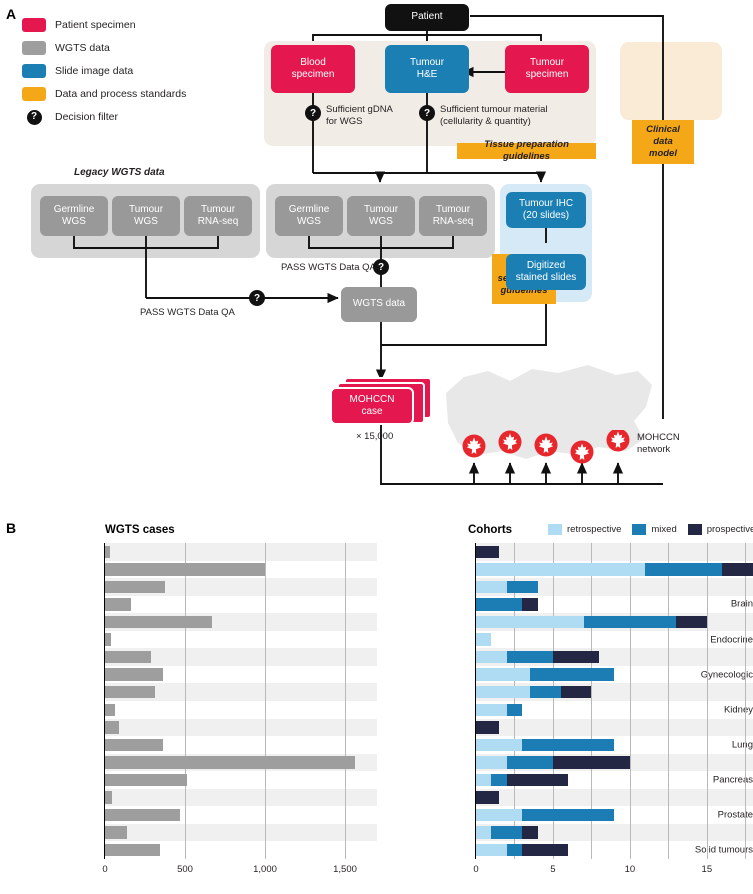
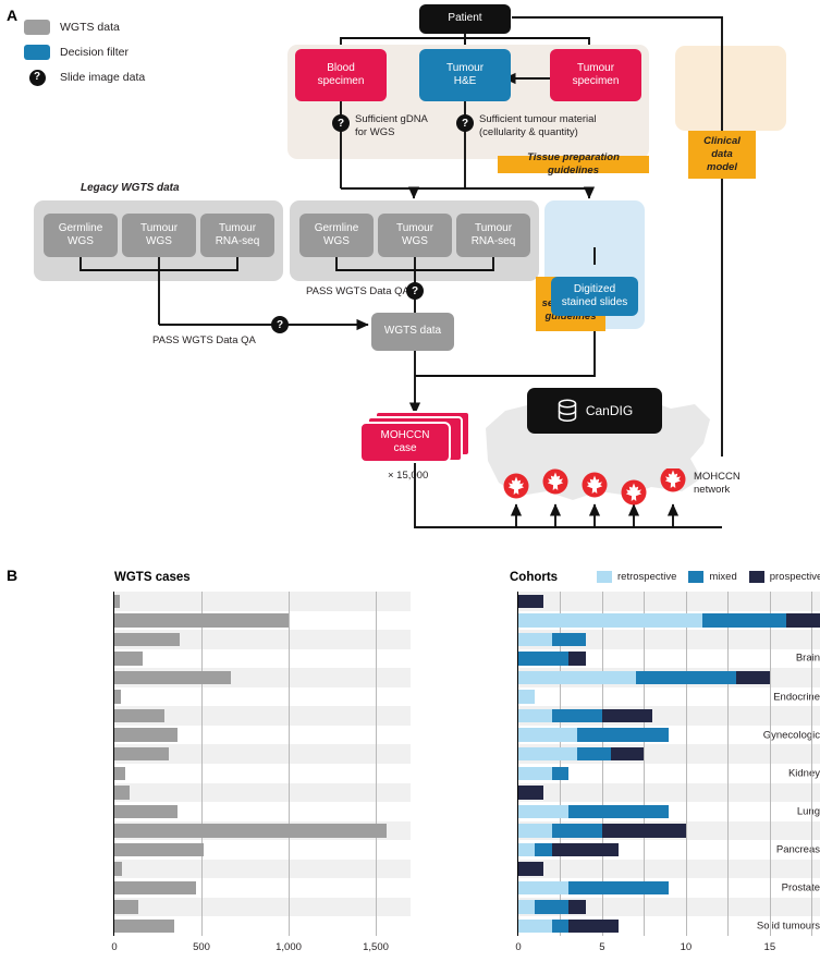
  A
- Patient specimen
  WGTS data
- Slide image data
+ Decision filter
- Data and process standards
  ?
- Decision filter
+ Slide image data
  Patient
  Blood
  specimen
  Tumour
  H&E
  Tumour
  specimen
  Clinical
  data
  model
  ?
  Sufficient gDNA
  for WGS
  ?
  Sufficient tumour material
  (cellularity & quantity)
  Tissue preparation guidelines
  Legacy WGTS data
  Germline
  WGS
  Tumour
  WGS
  Tumour
  RNA-seq
  ?
  PASS WGTS Data QA
  Germline
  WGS
  Tumour
  WGS
  Tumour
  RNA-seq
  ?
  PASS WGTS Data Q
  guidelines
- Tumour IHC
- (20 slides)
  Digitized
  stained slides
  WGTS data
  MOHCCN
  case
  × 15,000
+ CanDIG
  MOHCCN
  network
  B
  WGTS cases
  Cohorts
  retrospective
  mixed
  prospectiv
  Brain
  Endocrie
  Gynecologic
  Kidny
  Lug
  Pancres
  Prostate
  Soid tumours
  0
  500
  1,000
  1,500
  0
  5
  10
  15
